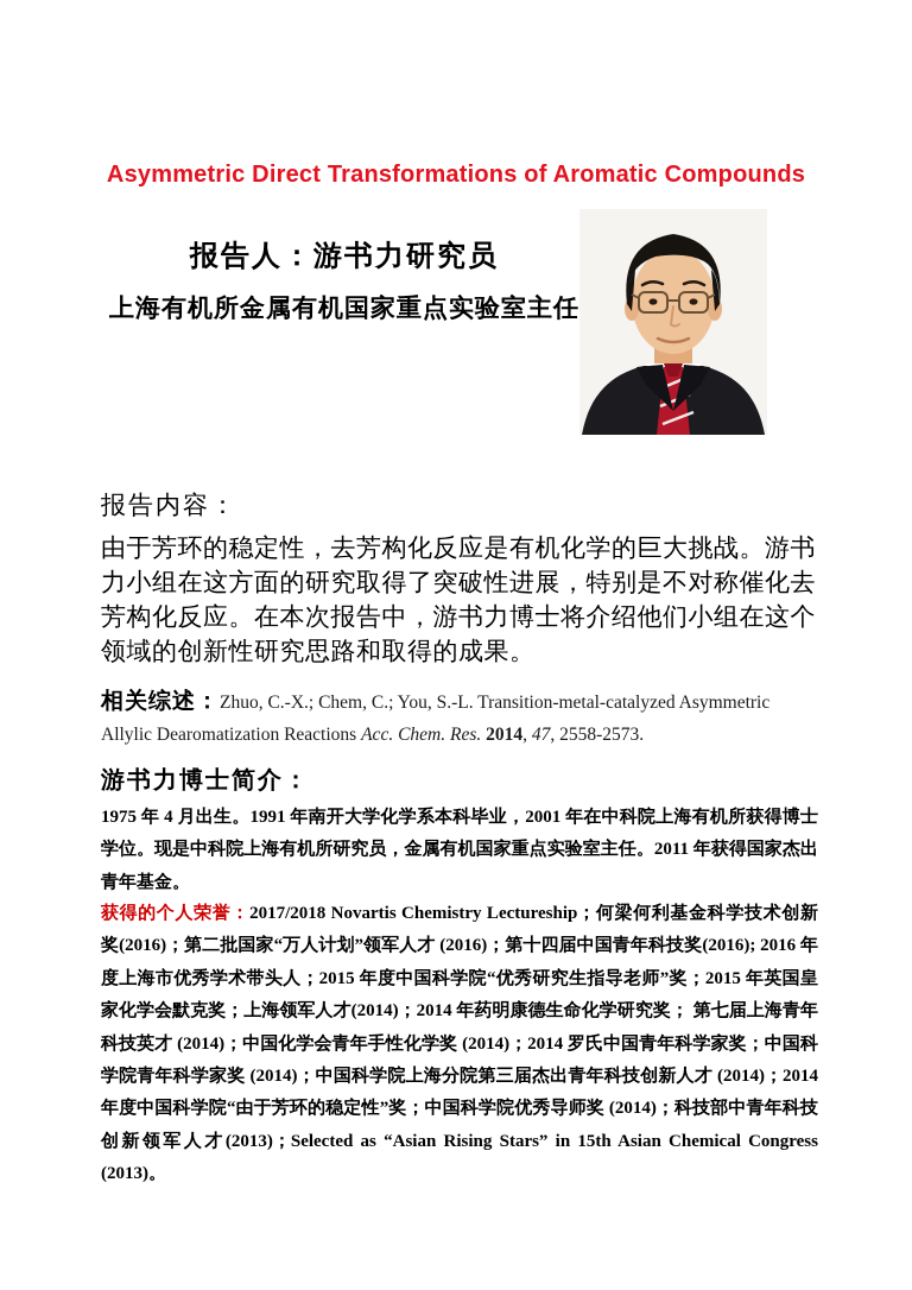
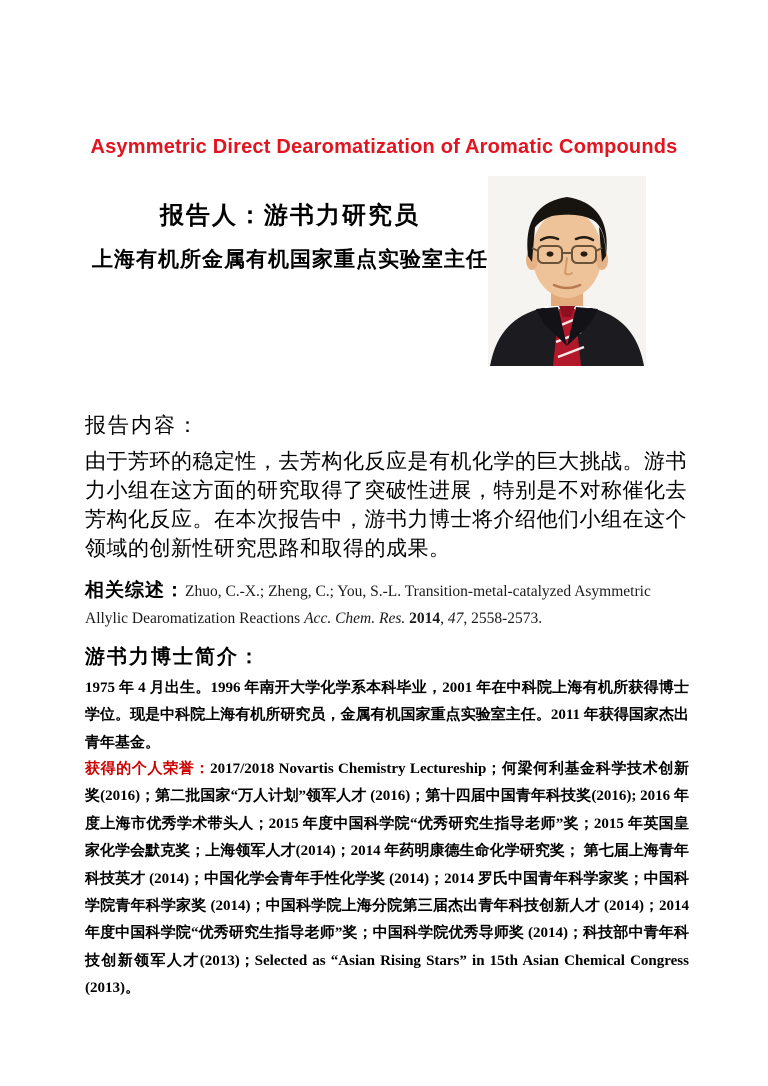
- Asymmetric Direct Transformations of Aromatic Compounds
+ Asymmetric Direct Dearomatization of Aromatic Compounds
  报告人：游书力研究员
  上海有机所金属有机国家重点实验室主任
  报告内容：
  由于芳环的稳定性，去芳构化反应是有机化学的巨大挑战。游书力小组在这方面的研究取得了突破性进展，特别是不对称催化去芳构化反应。在本次报告中，游书力博士将介绍他们小组在这个领域的创新性研究思路和取得的成果。
- 相关综述：Zhuo, C.-X.; Chem, C.; You, S.-L. Transition-metal-catalyzed Asymmetric Allylic Dearomatization Reactions Acc. Chem. Res. 2014, 47, 2558-2573.
+ 相关综述：Zhuo, C.-X.; Zheng, C.; You, S.-L. Transition-metal-catalyzed Asymmetric Allylic Dearomatization Reactions Acc. Chem. Res. 2014, 47, 2558-2573.
  游书力博士简介：
- 1975 年 4 月出生。1991 年南开大学化学系本科毕业，2001 年在中科院上海有机所获得博士学位。现是中科院上海有机所研究员，金属有机国家重点实验室主任。2011 年获得国家杰出青年基金。
+ 1975 年 4 月出生。1996 年南开大学化学系本科毕业，2001 年在中科院上海有机所获得博士学位。现是中科院上海有机所研究员，金属有机国家重点实验室主任。2011 年获得国家杰出青年基金。
- 获得的个人荣誉：2017/2018 Novartis Chemistry Lectureship；何梁何利基金科学技术创新奖(2016)；第二批国家“万人计划”领军人才 (2016)；第十四届中国青年科技奖(2016); 2016 年度上海市优秀学术带头人；2015 年度中国科学院“优秀研究生指导老师”奖；2015 年英国皇家化学会默克奖；上海领军人才(2014)；2014 年药明康德生命化学研究奖； 第七届上海青年科技英才 (2014)；中国化学会青年手性化学奖 (2014)；2014 罗氏中国青年科学家奖；中国科学院青年科学家奖 (2014)；中国科学院上海分院第三届杰出青年科技创新人才 (2014)；2014 年度中国科学院“由于芳环的稳定性”奖；中国科学院优秀导师奖 (2014)；科技部中青年科技创新领军人才(2013)；Selected as “Asian Rising Stars” in 15th Asian Chemical Congress (2013)。
+ 获得的个人荣誉：2017/2018 Novartis Chemistry Lectureship；何梁何利基金科学技术创新奖(2016)；第二批国家“万人计划”领军人才 (2016)；第十四届中国青年科技奖(2016); 2016 年度上海市优秀学术带头人；2015 年度中国科学院“优秀研究生指导老师”奖；2015 年英国皇家化学会默克奖；上海领军人才(2014)；2014 年药明康德生命化学研究奖； 第七届上海青年科技英才 (2014)；中国化学会青年手性化学奖 (2014)；2014 罗氏中国青年科学家奖；中国科学院青年科学家奖 (2014)；中国科学院上海分院第三届杰出青年科技创新人才 (2014)；2014 年度中国科学院“优秀研究生指导老师”奖；中国科学院优秀导师奖 (2014)；科技部中青年科技创新领军人才(2013)；Selected as “Asian Rising Stars” in 15th Asian Chemical Congress (2013)。
